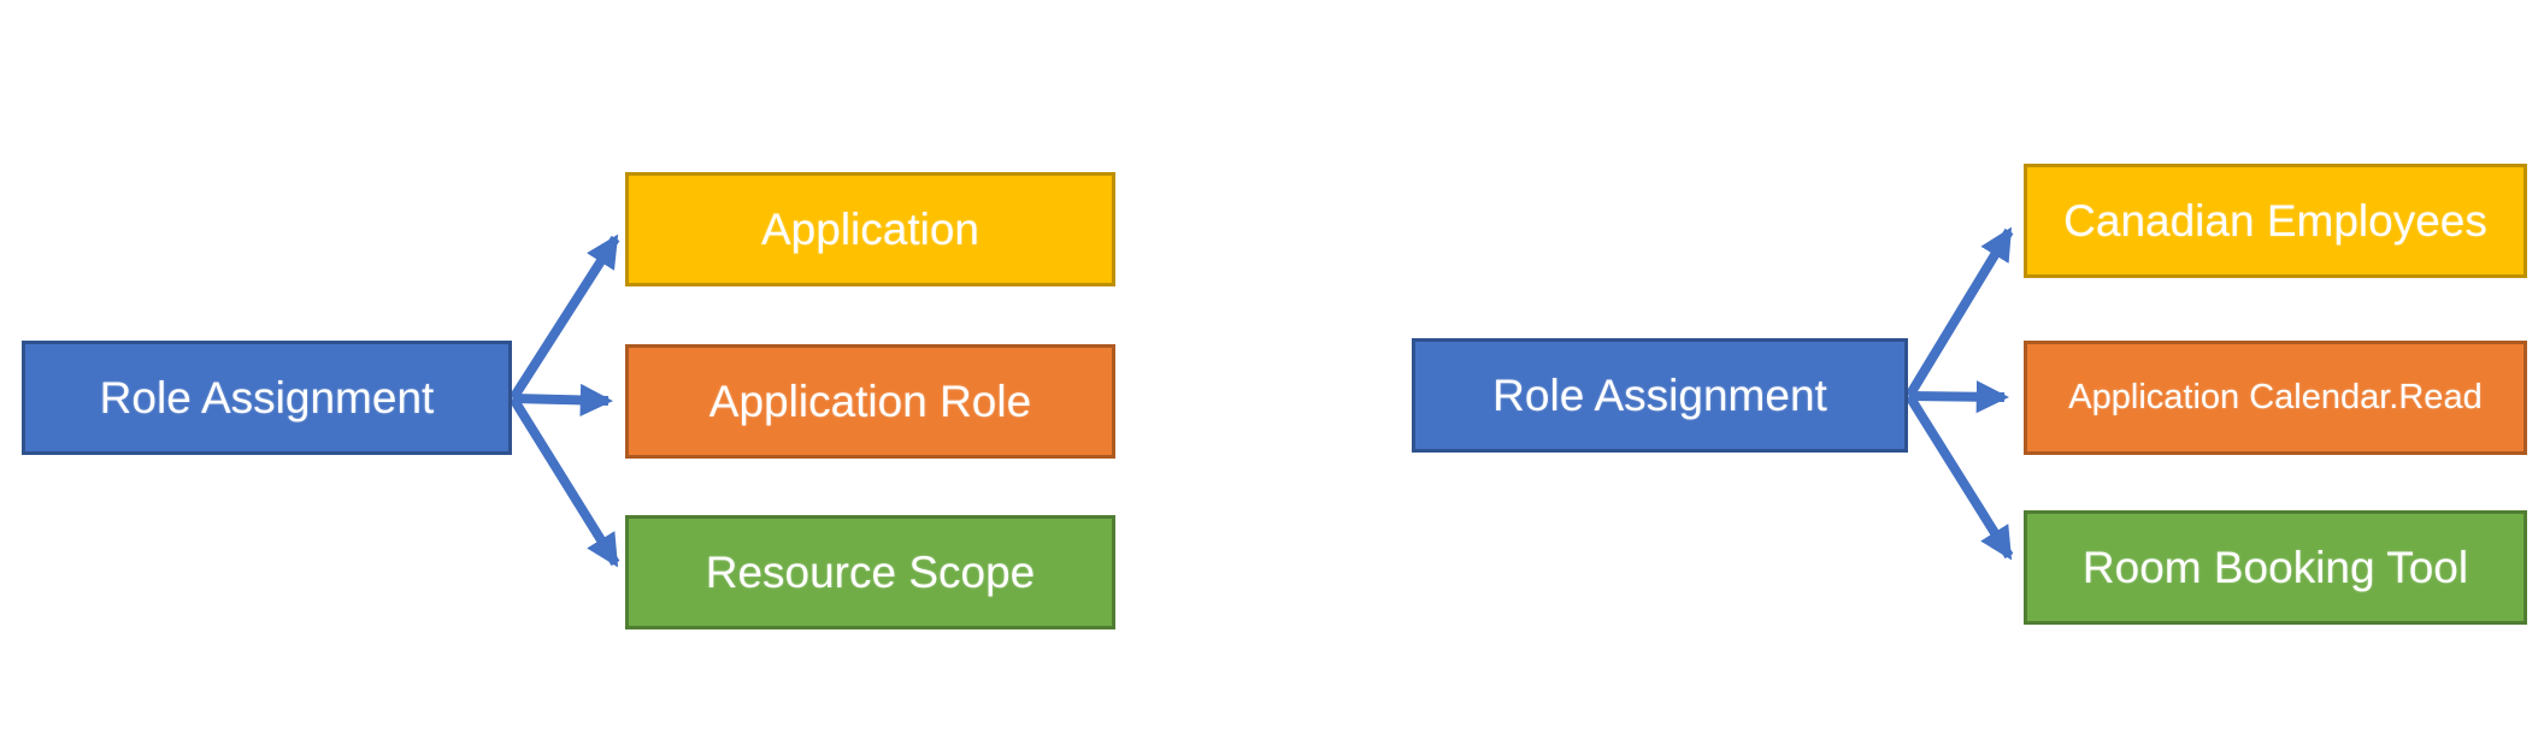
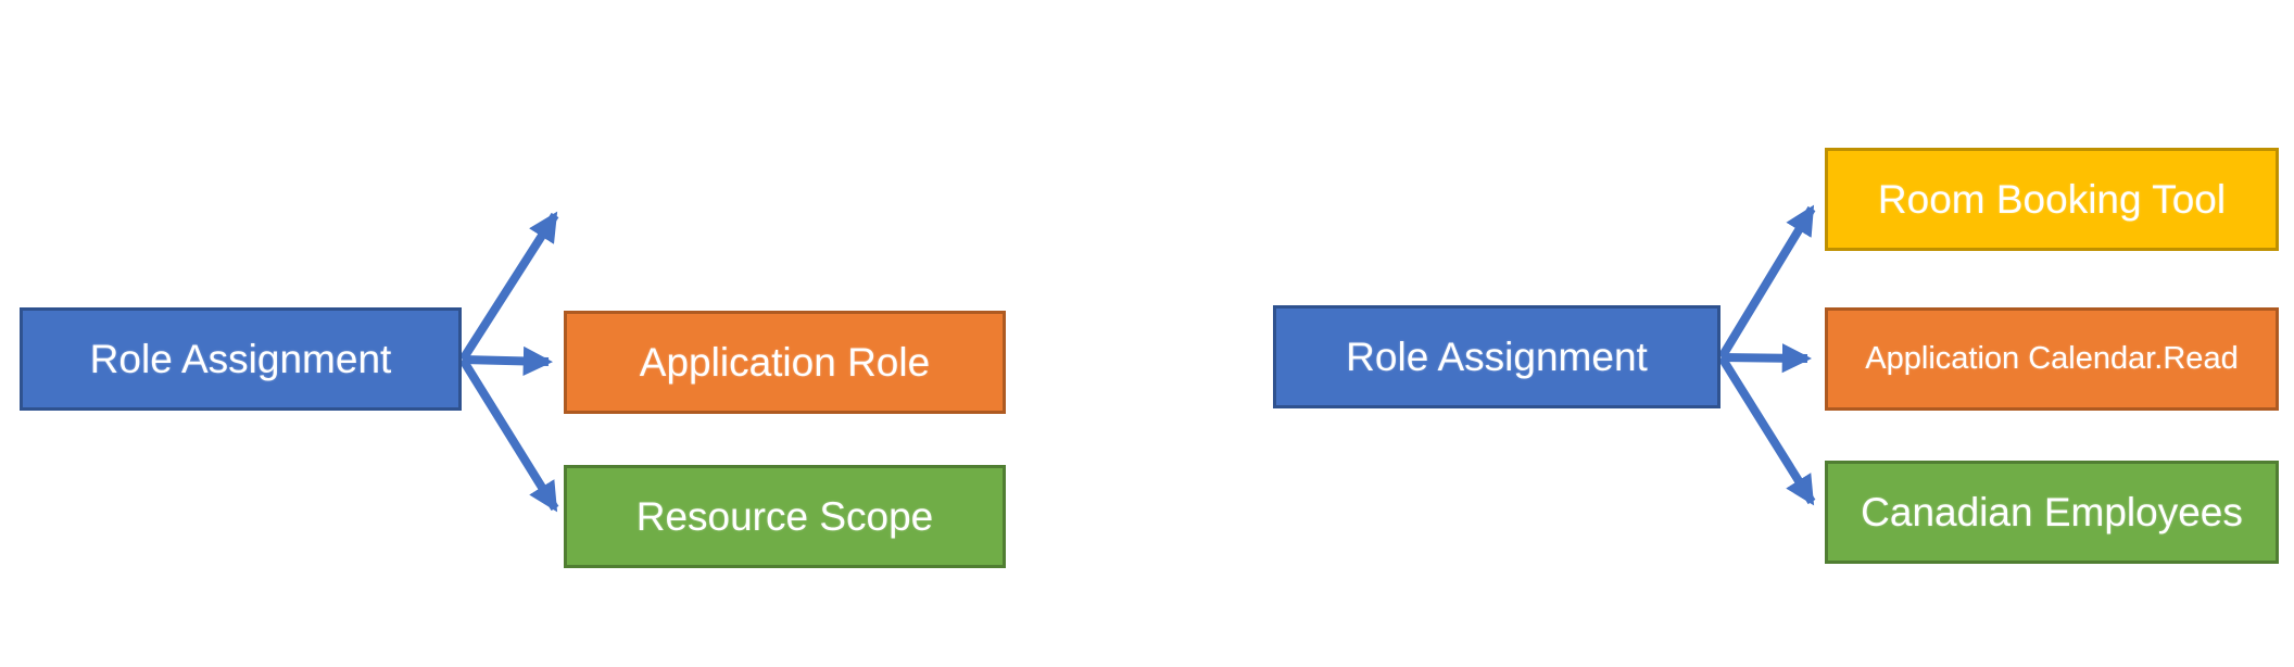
  Role Assignment
- Application
  Application Role
  Resource Scope
  Role Assignment
- Canadian Employees
+ Room Booking Tool
  Application Calendar.Read
- Room Booking Tool
+ Canadian Employees
